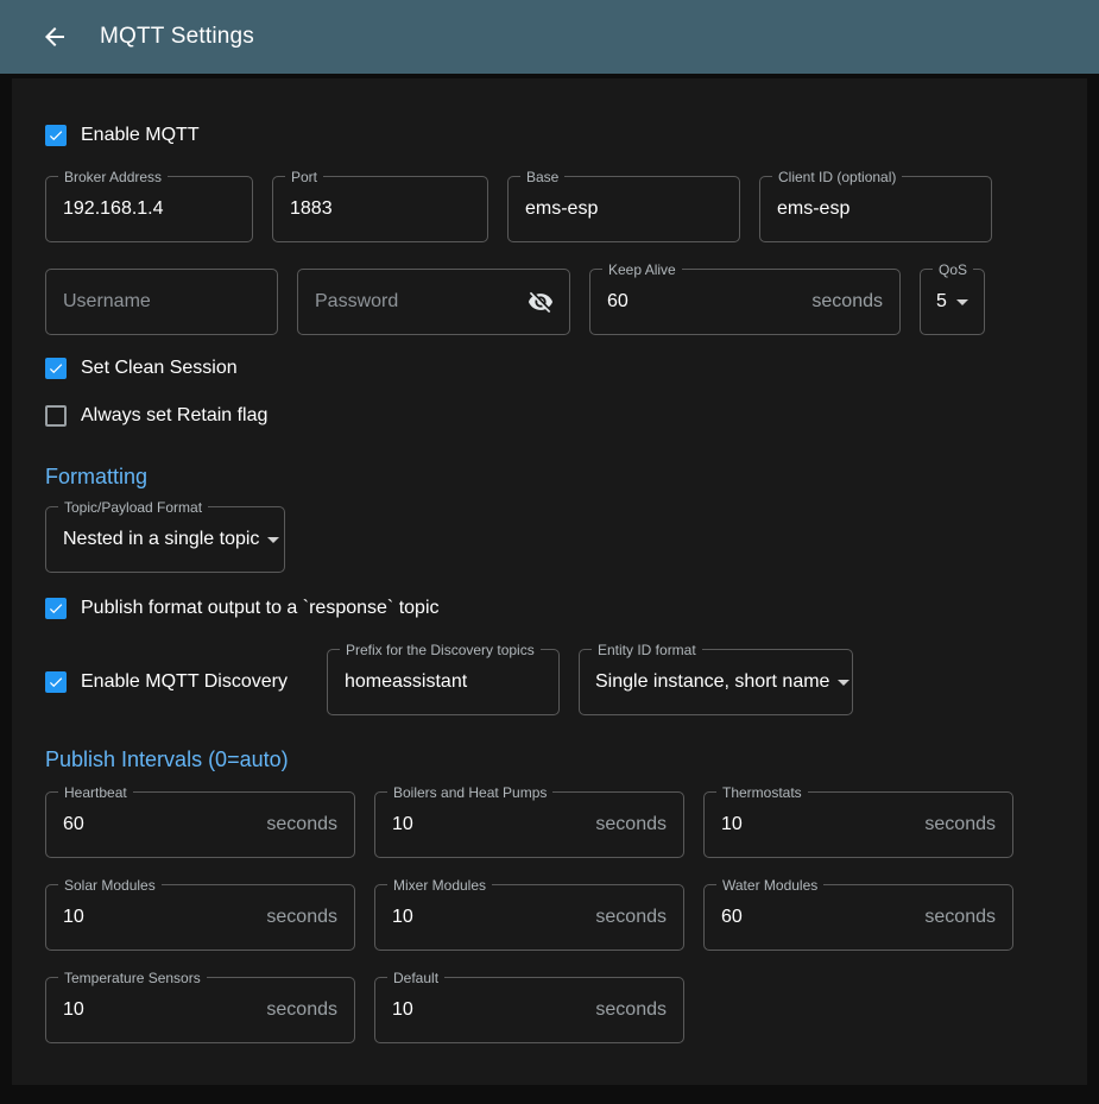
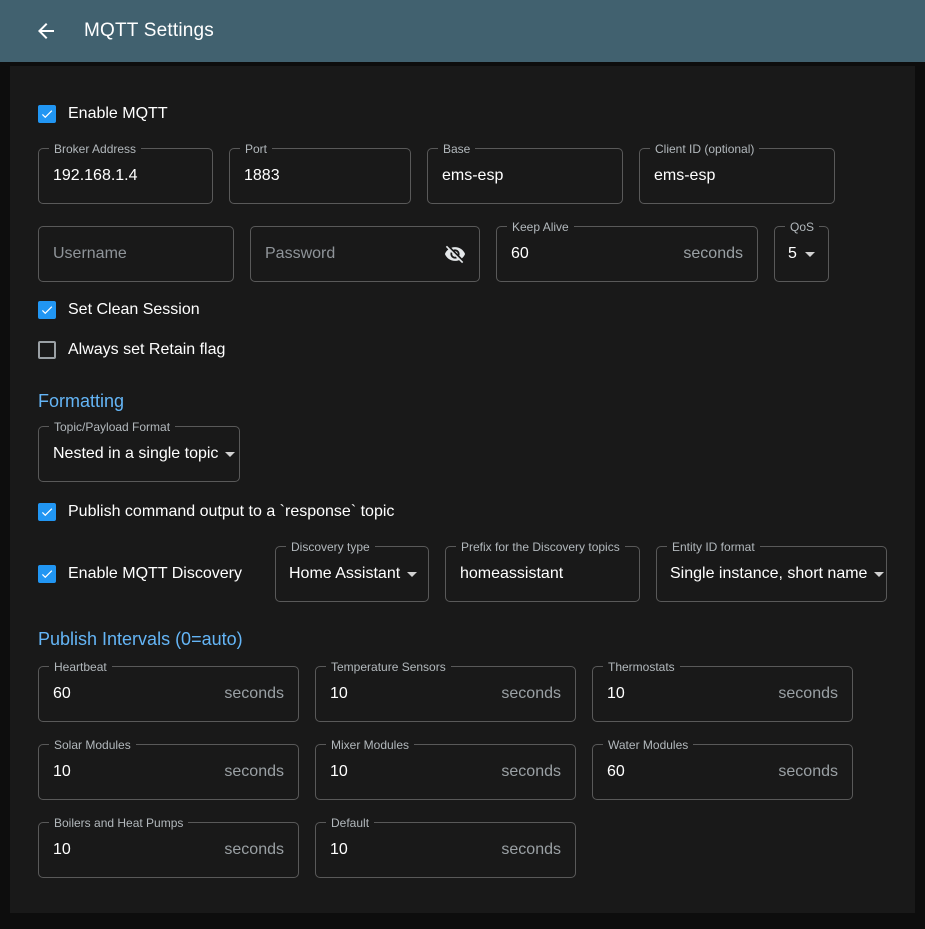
  MQTT Settings
  Enable MQTT
  Broker Address
  192.168.1.4
  Port
  1883
  Base
  ems-esp
  Client ID (optional)
  ems-esp
  Username
  Password
  Keep Alive
  60
  seconds
  QoS
  5
  Set Clean Session
  Always set Retain flag
  Formatting
  Topic/Payload Format
  Nested in a single topic
- Publish format output to a `response` topic
+ Publish command output to a `response` topic
  Enable MQTT Discovery
+ Discovery type
+ Home Assistant
  Prefix for the Discovery topics
  homeassistant
  Entity ID format
  Single instance, short name
  Publish Intervals (0=auto)
  Heartbeat
  60
  seconds
- Boilers and Heat Pumps
+ Temperature Sensors
  10
  seconds
  Thermostats
  10
  seconds
  Solar Modules
  10
  seconds
  Mixer Modules
  10
  seconds
  Water Modules
  60
  seconds
- Temperature Sensors
+ Boilers and Heat Pumps
  10
  seconds
  Default
  10
  seconds
